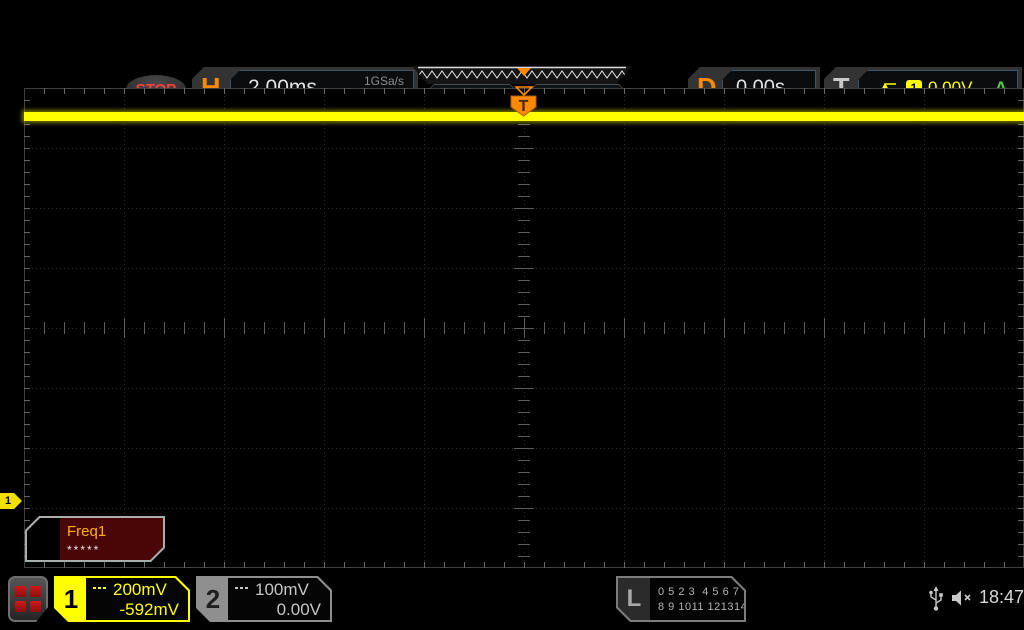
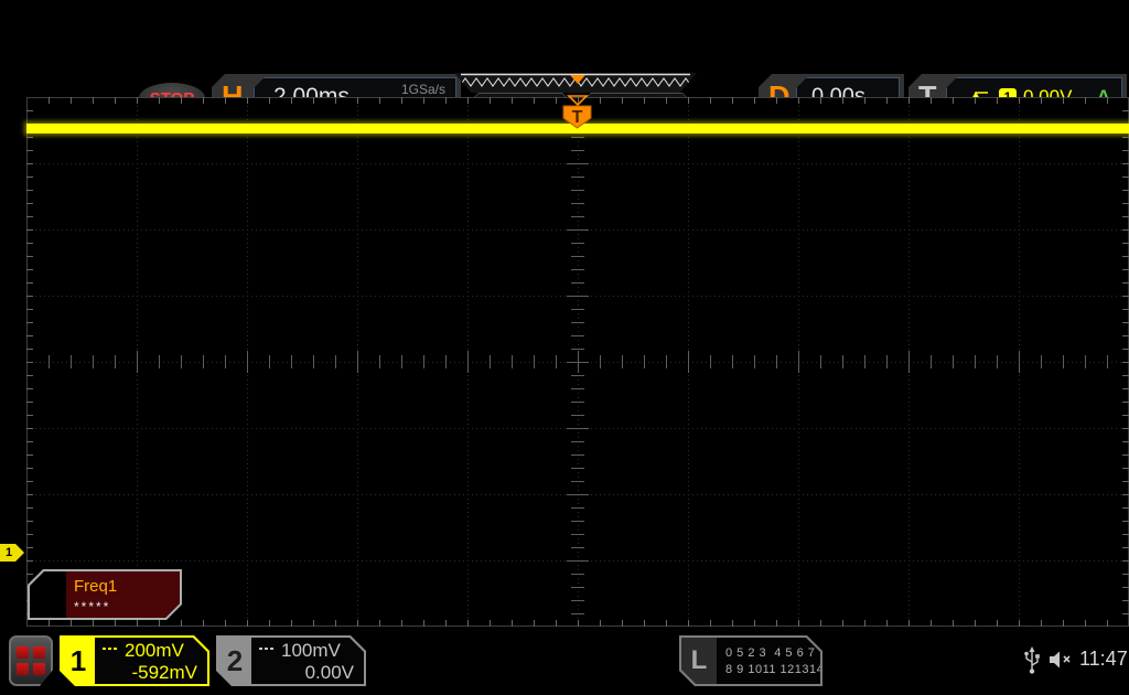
  1GSa/s
  T
  1
  Freq1
  *****
  1
  200mV
  -592mV
  2
  100mV
  0.00V
  L
  0 5 2 3 4 5 6 7
  8 9 1011 121314
- 18:47
+ 11:47
